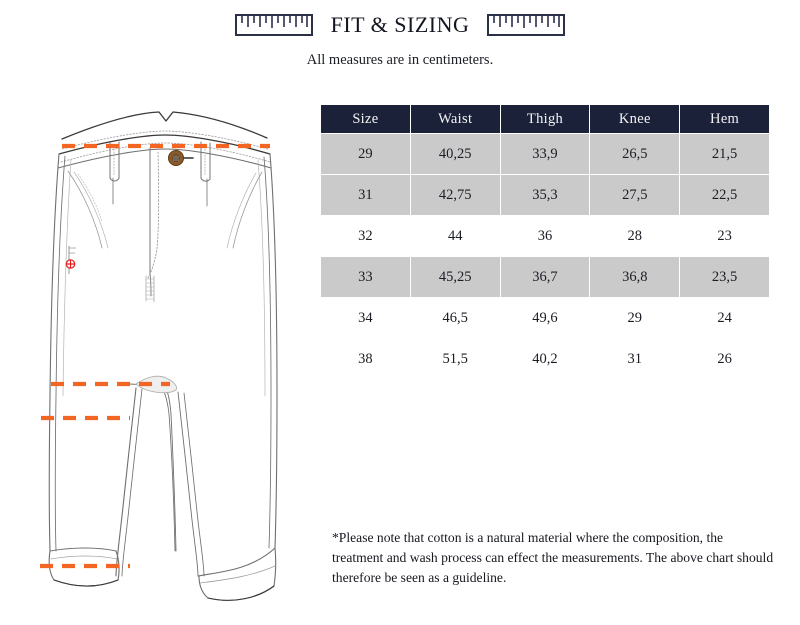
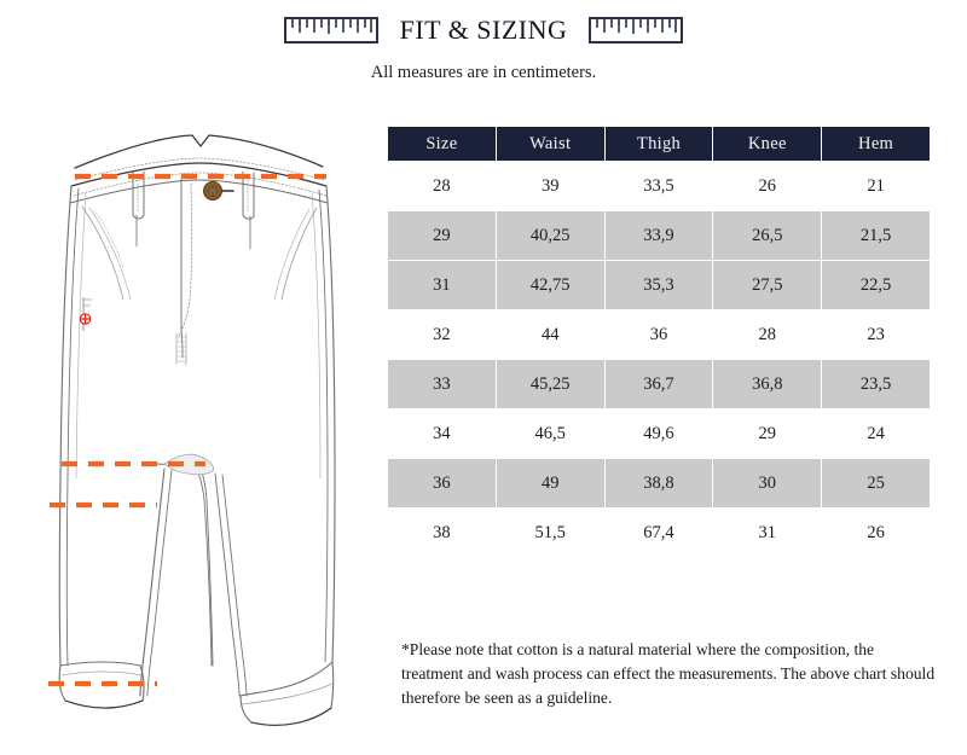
  FIT & SIZING
  All measures are in centimeters.
  Size	Waist	Thigh	Knee	Hem
+ 28	39	33,5	26	21
  29	40,25	33,9	26,5	21,5
  31	42,75	35,3	27,5	22,5
  32	44	36	28	23
  33	45,25	36,7	36,8	23,5
  34	46,5	49,6	29	24
+ 36	49	38,8	30	25
- 38	51,5	40,2	31	26
+ 38	51,5	67,4	31	26
  *Please note that cotton is a natural material where the composition, the treatment and wash process can effect the measurements. The above chart should therefore be seen as a guideline.
